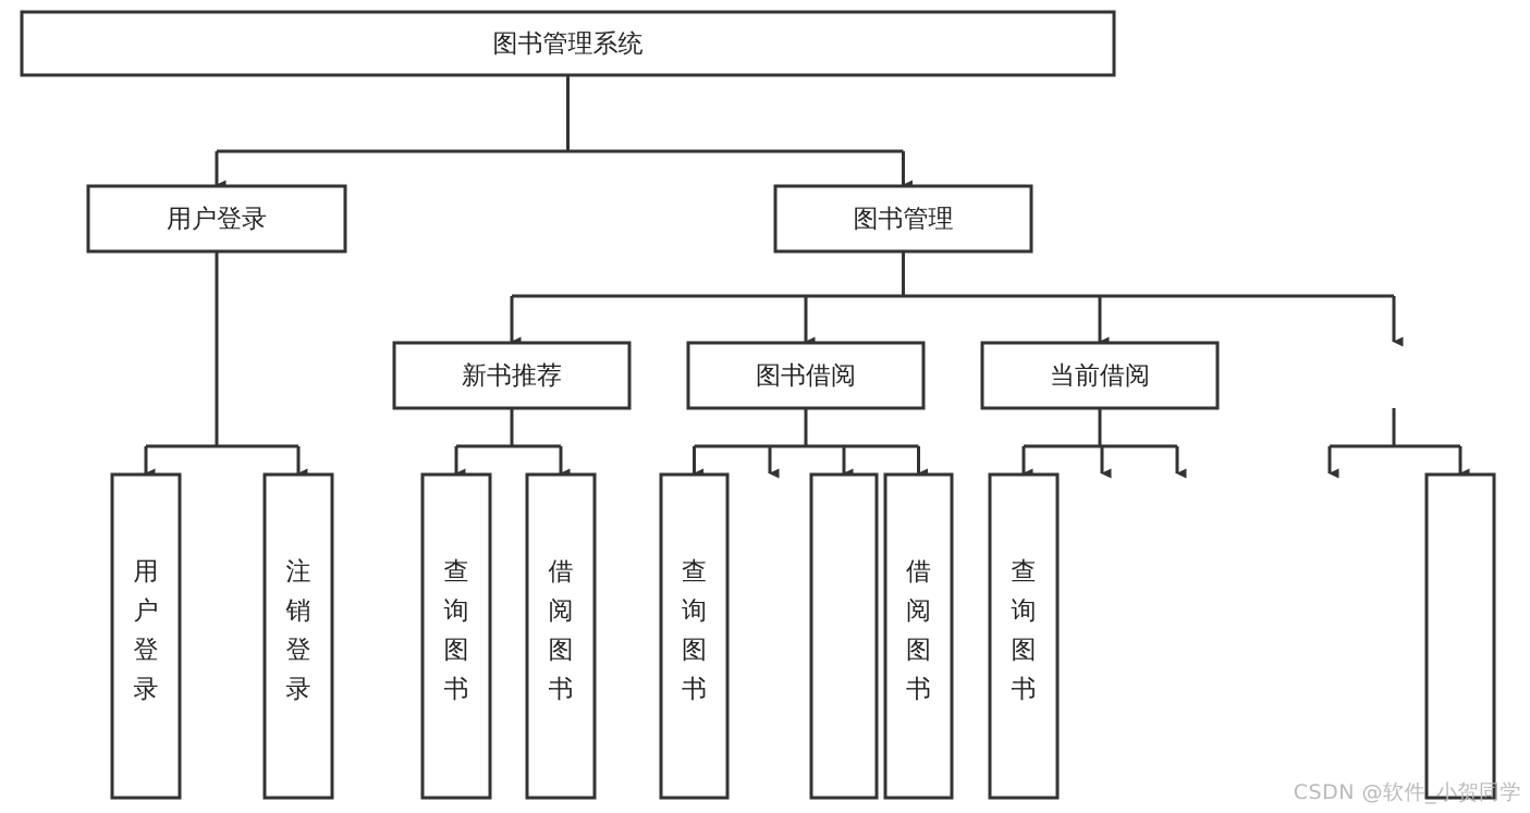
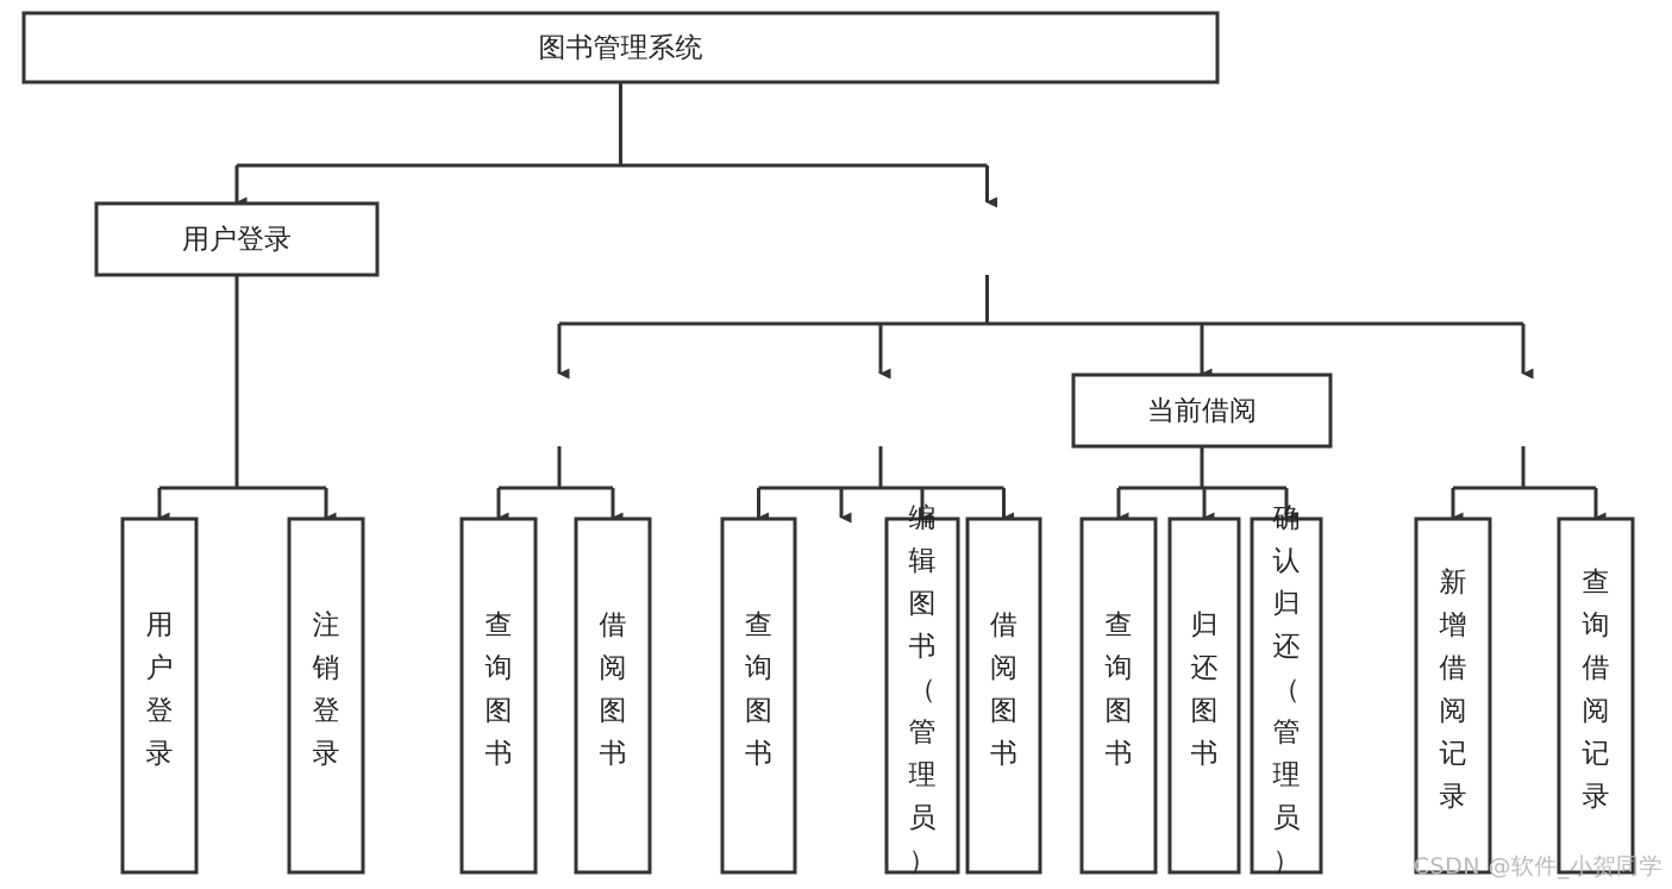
  图书管理系统
  用户登录
- 图书管理
- 新书推荐
- 图书借阅
  当前借阅
  用户登录
  注销登录
  查询图书
  借阅图书
  查询图书
+ 编辑图书（管理员）
  借阅图书
  查询图书
+ 归还图书
+ 确认归还（管理员）
+ 新增借阅记录
+ 查询借阅记录
  CSDN @软件_小贺同学
